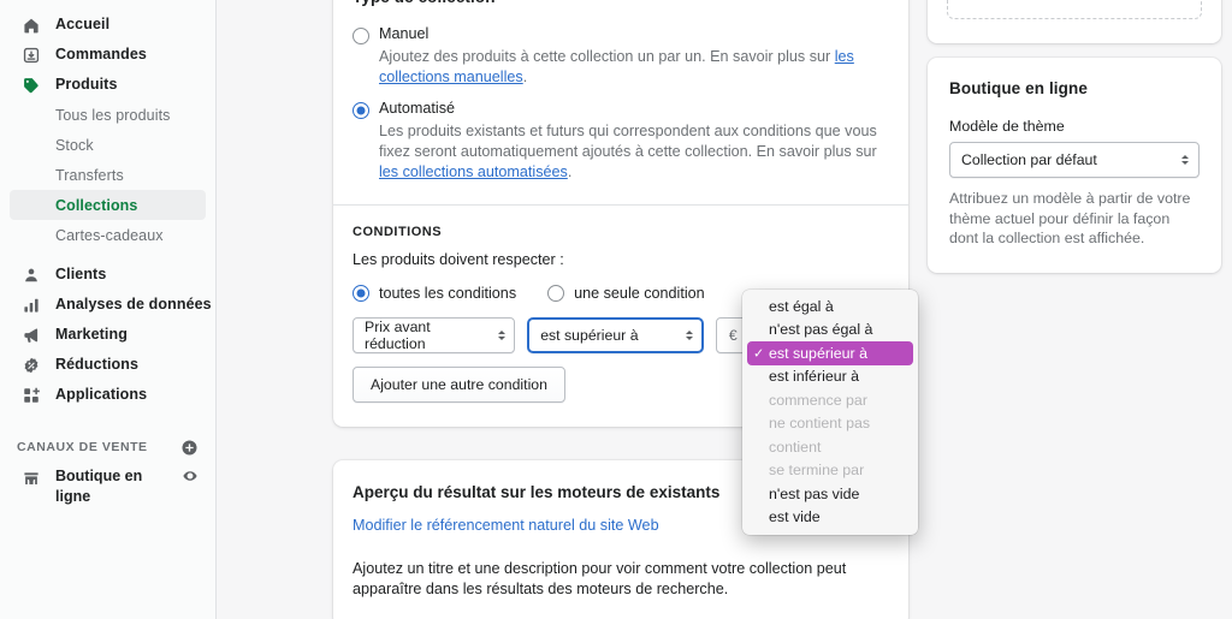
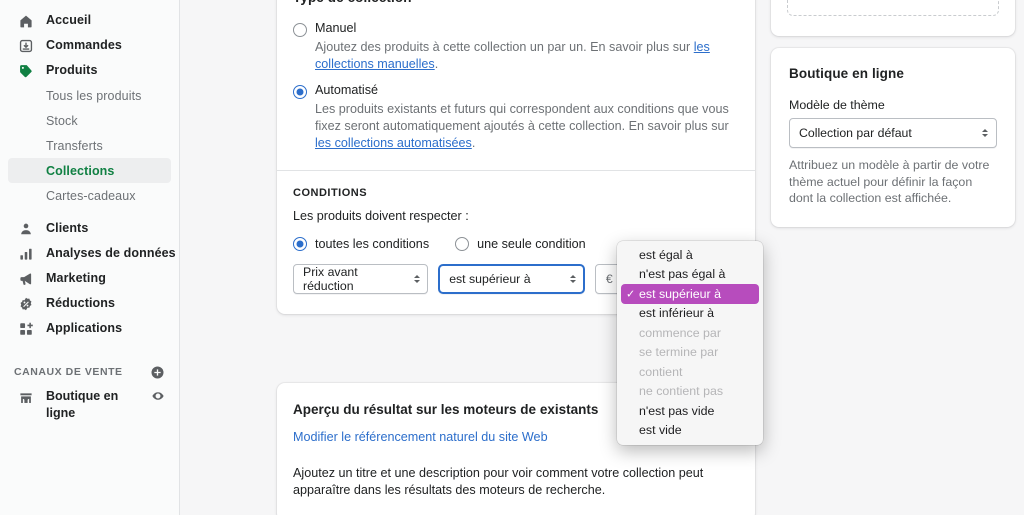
  Accueil
  Commandes
  Produits
  Tous les produits
  Stock
  Transferts
  Collections
  Cartes-cadeaux
  Clients
  Analyses de données
  Marketing
  Réductions
  Applications
  CANAUX DE VENTE
  Boutique en ligne
  Manuel
  Ajoutez des produits à cette collection un par un. En savoir plus sur les collections manuelles.
  Automatisé
  Les produits existants et futurs qui correspondent aux conditions que vous fixez seront automatiquement ajoutés à cette collection. En savoir plus sur les collections automatisées.
  CONDITIONS
  Les produits doivent respecter :
  toutes les conditions
  une seule condition
  Prix avant réduction
  est supérieur à
  €
- Ajouter une autre condition
  Aperçu du résultat sur les moteurs de existants
  Modifier le référencement naturel du site Web
  Ajoutez un titre et une description pour voir comment votre collection peut apparaître dans les résultats des moteurs de recherche.
  Boutique en ligne
  Modèle de thème
  Collection par défaut
  Attribuez un modèle à partir de votre thème actuel pour définir la façon dont la collection est affichée.
  est égal à
  n'est pas égal à
  ✓
  est supérieur à
  est inférieur à
  commence par
- ne contient pas
+ se termine par
  contient
- se termine par
+ ne contient pas
  n'est pas vide
  est vide
